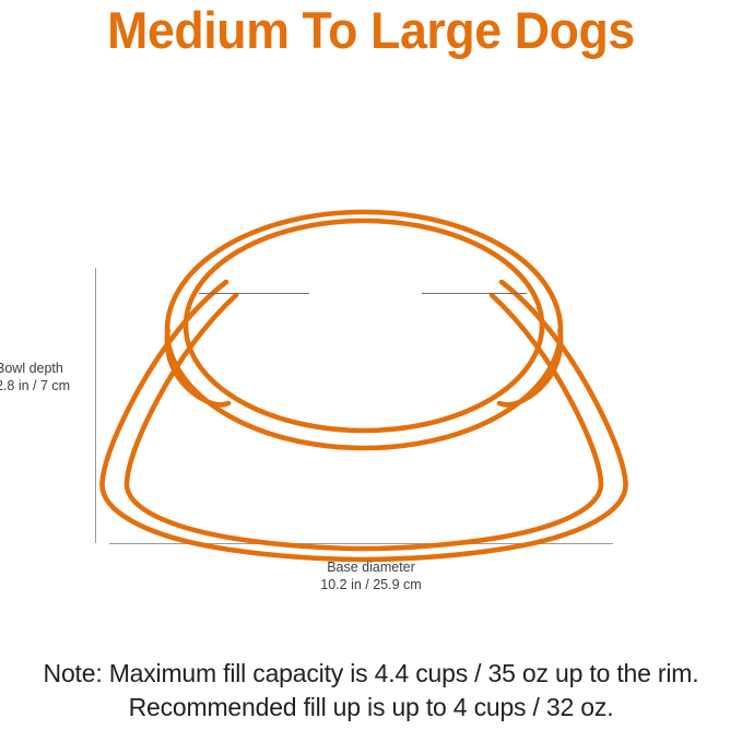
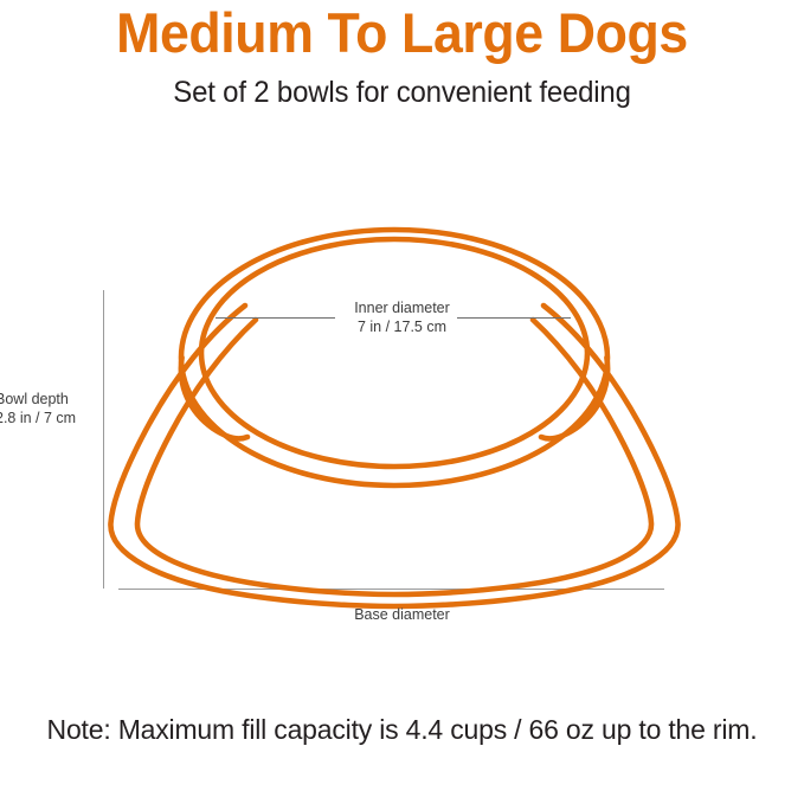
  Medium To Large Dogs
+ Set of 2 bowls for convenient feeding
+ Inner diameter
+ 7 in / 17.5 cm
  Bowl depth
  .8 in / 7 cm
  Base diameter
- 10.2 in / 25.9 cm
- Note: Maximum fill capacity is 4.4 cups / 35 oz up to the rim.
+ Note: Maximum fill capacity is 4.4 cups / 66 oz up to the rim.
- Recommended fill up is up to 4 cups / 32 oz.
